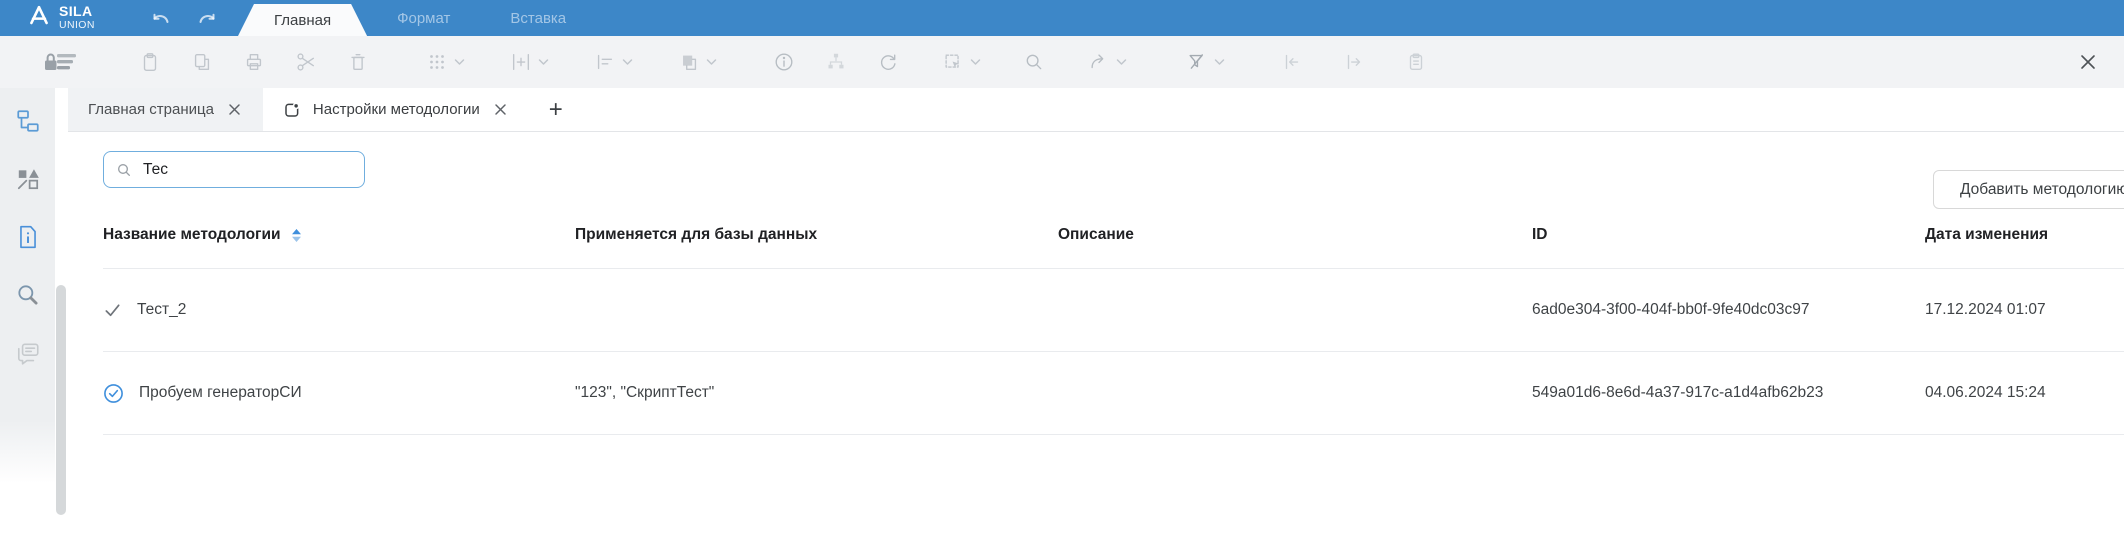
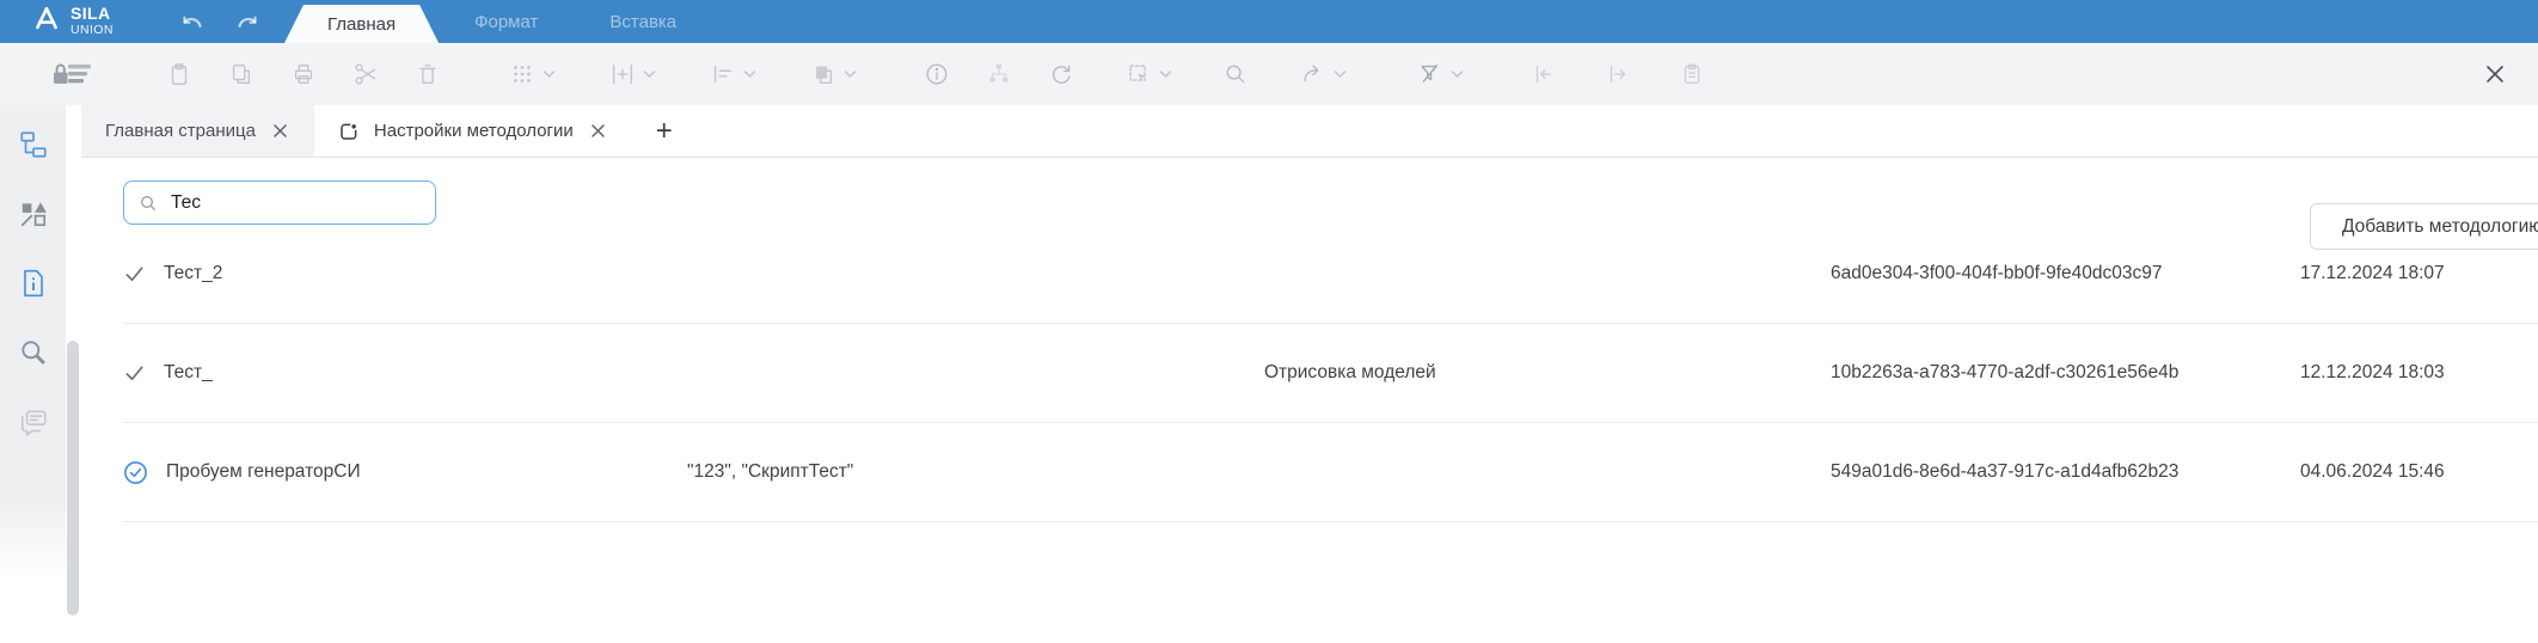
  SILA
  UNION
  Главная
  Формат
  Вставка
  Главная страница
  Настройки методологии
  +
  Тес
  Добавить методологию
- Название методологии
- Применяется для базы данных
- Описание
- ID
- Дата изменения
  Тест_2
  6ad0e304-3f00-404f-bb0f-9fe40dc03c97
- 17.12.2024 01:07
+ 17.12.2024 18:07
+ Тест_
+ Отрисовка моделей
+ 10b2263a-a783-4770-a2df-c30261e56e4b
+ 12.12.2024 18:03
  Пробуем генераторСИ
  "123", "СкриптТест"
  549a01d6-8e6d-4a37-917c-a1d4afb62b23
- 04.06.2024 15:24
+ 04.06.2024 15:46
